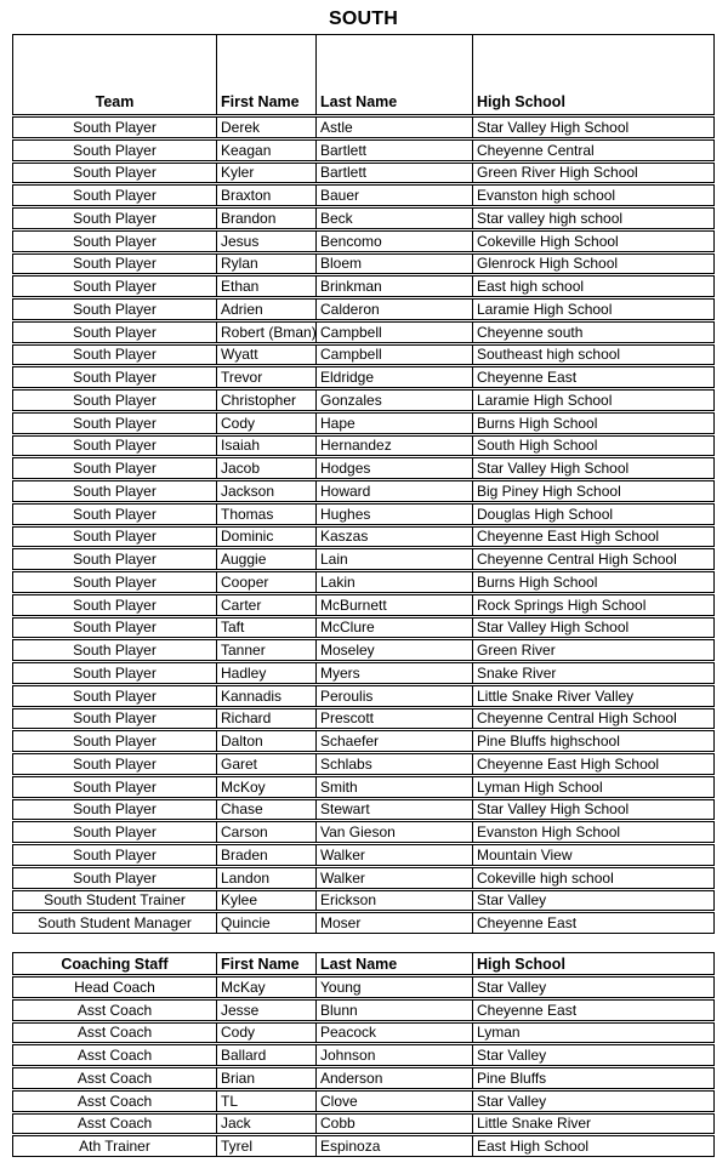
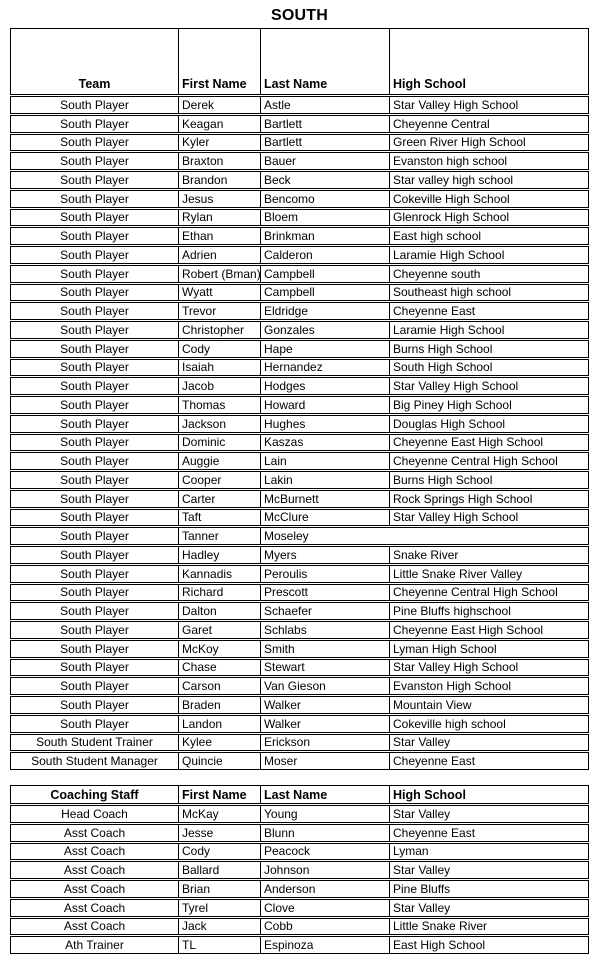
  SOUTH
  Team
  First Name
  Last Name
  High School
  South Player
  Derek
  Astle
  Star Valley High School
  South Player
  Keagan
  Bartlett
  Cheyenne Central
  South Player
  Kyler
  Bartlett
  Green River High School
  South Player
  Braxton
  Bauer
  Evanston high school
  South Player
  Brandon
  Beck
  Star valley high school
  South Player
  Jesus
  Bencomo
  Cokeville High School
  South Player
  Rylan
  Bloem
  Glenrock High School
  South Player
  Ethan
  Brinkman
  East high school
  South Player
  Adrien
  Calderon
  Laramie High School
  South Player
  Robert (Bman)
  Campbell
  Cheyenne south
  South Player
  Wyatt
  Campbell
  Southeast high school
  South Player
  Trevor
  Eldridge
  Cheyenne East
  South Player
  Christopher
  Gonzales
  Laramie High School
  South Player
  Cody
  Hape
  Burns High School
  South Player
  Isaiah
  Hernandez
  South High School
  South Player
  Jacob
  Hodges
  Star Valley High School
  South Player
- Jackson
+ Thomas
  Howard
  Big Piney High School
  South Player
- Thomas
+ Jackson
  Hughes
  Douglas High School
  South Player
  Dominic
  Kaszas
  Cheyenne East High School
  South Player
  Auggie
  Lain
  Cheyenne Central High School
  South Player
  Cooper
  Lakin
  Burns High School
  South Player
  Carter
  McBurnett
  Rock Springs High School
  South Player
  Taft
  McClure
  Star Valley High School
  South Player
  Tanner
  Moseley
- Green River
  South Player
  Hadley
  Myers
  Snake River
  South Player
  Kannadis
  Peroulis
  Little Snake River Valley
  South Player
  Richard
  Prescott
  Cheyenne Central High School
  South Player
  Dalton
  Schaefer
  Pine Bluffs highschool
  South Player
  Garet
  Schlabs
  Cheyenne East High School
  South Player
  McKoy
  Smith
  Lyman High School
  South Player
  Chase
  Stewart
  Star Valley High School
  South Player
  Carson
  Van Gieson
  Evanston High School
  South Player
  Braden
  Walker
  Mountain View
  South Player
  Landon
  Walker
  Cokeville high school
  South Student Trainer
  Kylee
  Erickson
  Star Valley
  South Student Manager
  Quincie
  Moser
  Cheyenne East
  Coaching Staff
  First Name
  Last Name
  High School
  Head Coach
  McKay
  Young
  Star Valley
  Asst Coach
  Jesse
  Blunn
  Cheyenne East
  Asst Coach
  Cody
  Peacock
  Lyman
  Asst Coach
  Ballard
  Johnson
  Star Valley
  Asst Coach
  Brian
  Anderson
  Pine Bluffs
  Asst Coach
- TL
+ Tyrel
  Clove
  Star Valley
  Asst Coach
  Jack
  Cobb
  Little Snake River
  Ath Trainer
- Tyrel
+ TL
  Espinoza
  East High School
